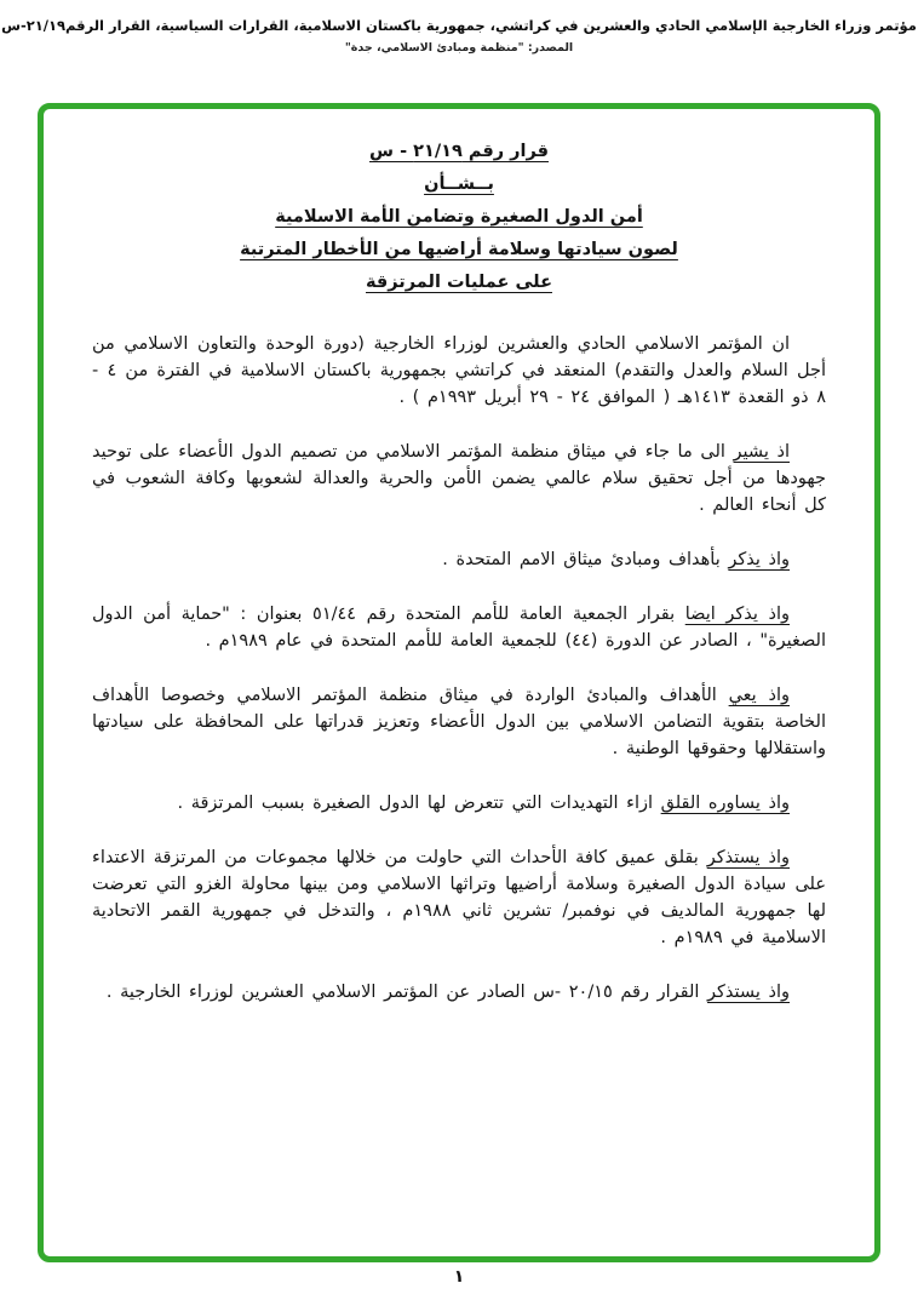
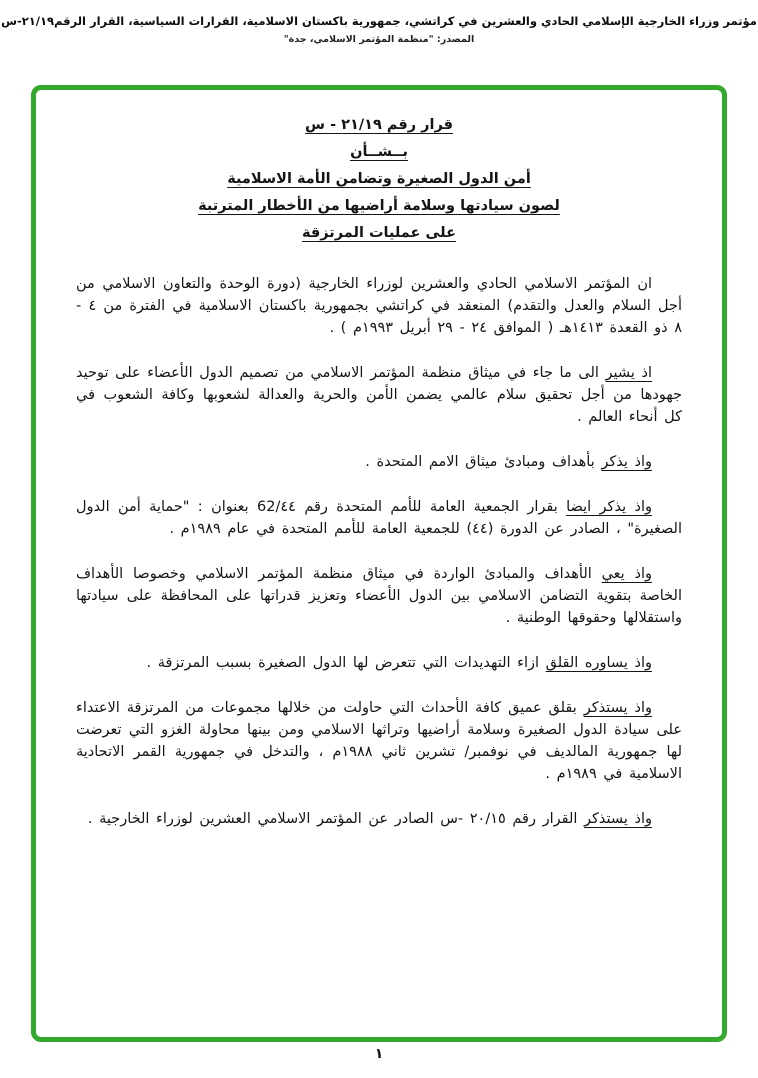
  مؤتمر وزراء الخارجية الإسلامي الحادي والعشرين في كراتشي، جمهورية باكستان الاسلامية، القرارات السياسية، القرار الرقم٢١/١٩-س
- المصدر: "منظمة ومبادئ الاسلامي، جدة"
+ المصدر: "منظمة المؤتمر الاسلامي، جدة"
  قرار رقم ٢١/١٩ - س
  بــشــأن
  أمن الدول الصغيرة وتضامن الأمة الاسلامية
  لصون سيادتها وسلامة أراضيها من الأخطار المترتبة
  على عمليات المرتزقة
  ان المؤتمر الاسلامي الحادي والعشرين لوزراء الخارجية (دورة الوحدة والتعاون الاسلامي من أجل السلام والعدل والتقدم) المنعقد في كراتشي بجمهورية باكستان الاسلامية في الفترة من ٤ - ٨ ذو القعدة ١٤١٣هـ ( الموافق ٢٤ - ٢٩ أبريل ١٩٩٣م ) .
  اذ يشير الى ما جاء في ميثاق منظمة المؤتمر الاسلامي من تصميم الدول الأعضاء على توحيد جهودها من أجل تحقيق سلام عالمي يضمن الأمن والحرية والعدالة لشعوبها وكافة الشعوب في كل أنحاء العالم .
  واذ يذكر بأهداف ومبادئ ميثاق الامم المتحدة .
- واذ يذكر ايضا بقرار الجمعية العامة للأمم المتحدة رقم ٥١/٤٤ بعنوان : "حماية أمن الدول الصغيرة" ، الصادر عن الدورة (٤٤) للجمعية العامة للأمم المتحدة في عام ١٩٨٩م .
+ واذ يذكر ايضا بقرار الجمعية العامة للأمم المتحدة رقم 62/٤٤ بعنوان : "حماية أمن الدول الصغيرة" ، الصادر عن الدورة (٤٤) للجمعية العامة للأمم المتحدة في عام ١٩٨٩م .
  واذ يعي الأهداف والمبادئ الواردة في ميثاق منظمة المؤتمر الاسلامي وخصوصا الأهداف الخاصة بتقوية التضامن الاسلامي بين الدول الأعضاء وتعزيز قدراتها على المحافظة على سيادتها واستقلالها وحقوقها الوطنية .
  واذ يساوره القلق ازاء التهديدات التي تتعرض لها الدول الصغيرة بسبب المرتزقة .
  واذ يستذكر بقلق عميق كافة الأحداث التي حاولت من خلالها مجموعات من المرتزقة الاعتداء على سيادة الدول الصغيرة وسلامة أراضيها وتراثها الاسلامي ومن بينها محاولة الغزو التي تعرضت لها جمهورية المالديف في نوفمبر/ تشرين ثاني ١٩٨٨م ، والتدخل في جمهورية القمر الاتحادية الاسلامية في ١٩٨٩م .
  واذ يستذكر القرار رقم ٢٠/١٥ -س الصادر عن المؤتمر الاسلامي العشرين لوزراء الخارجية .
  ١
